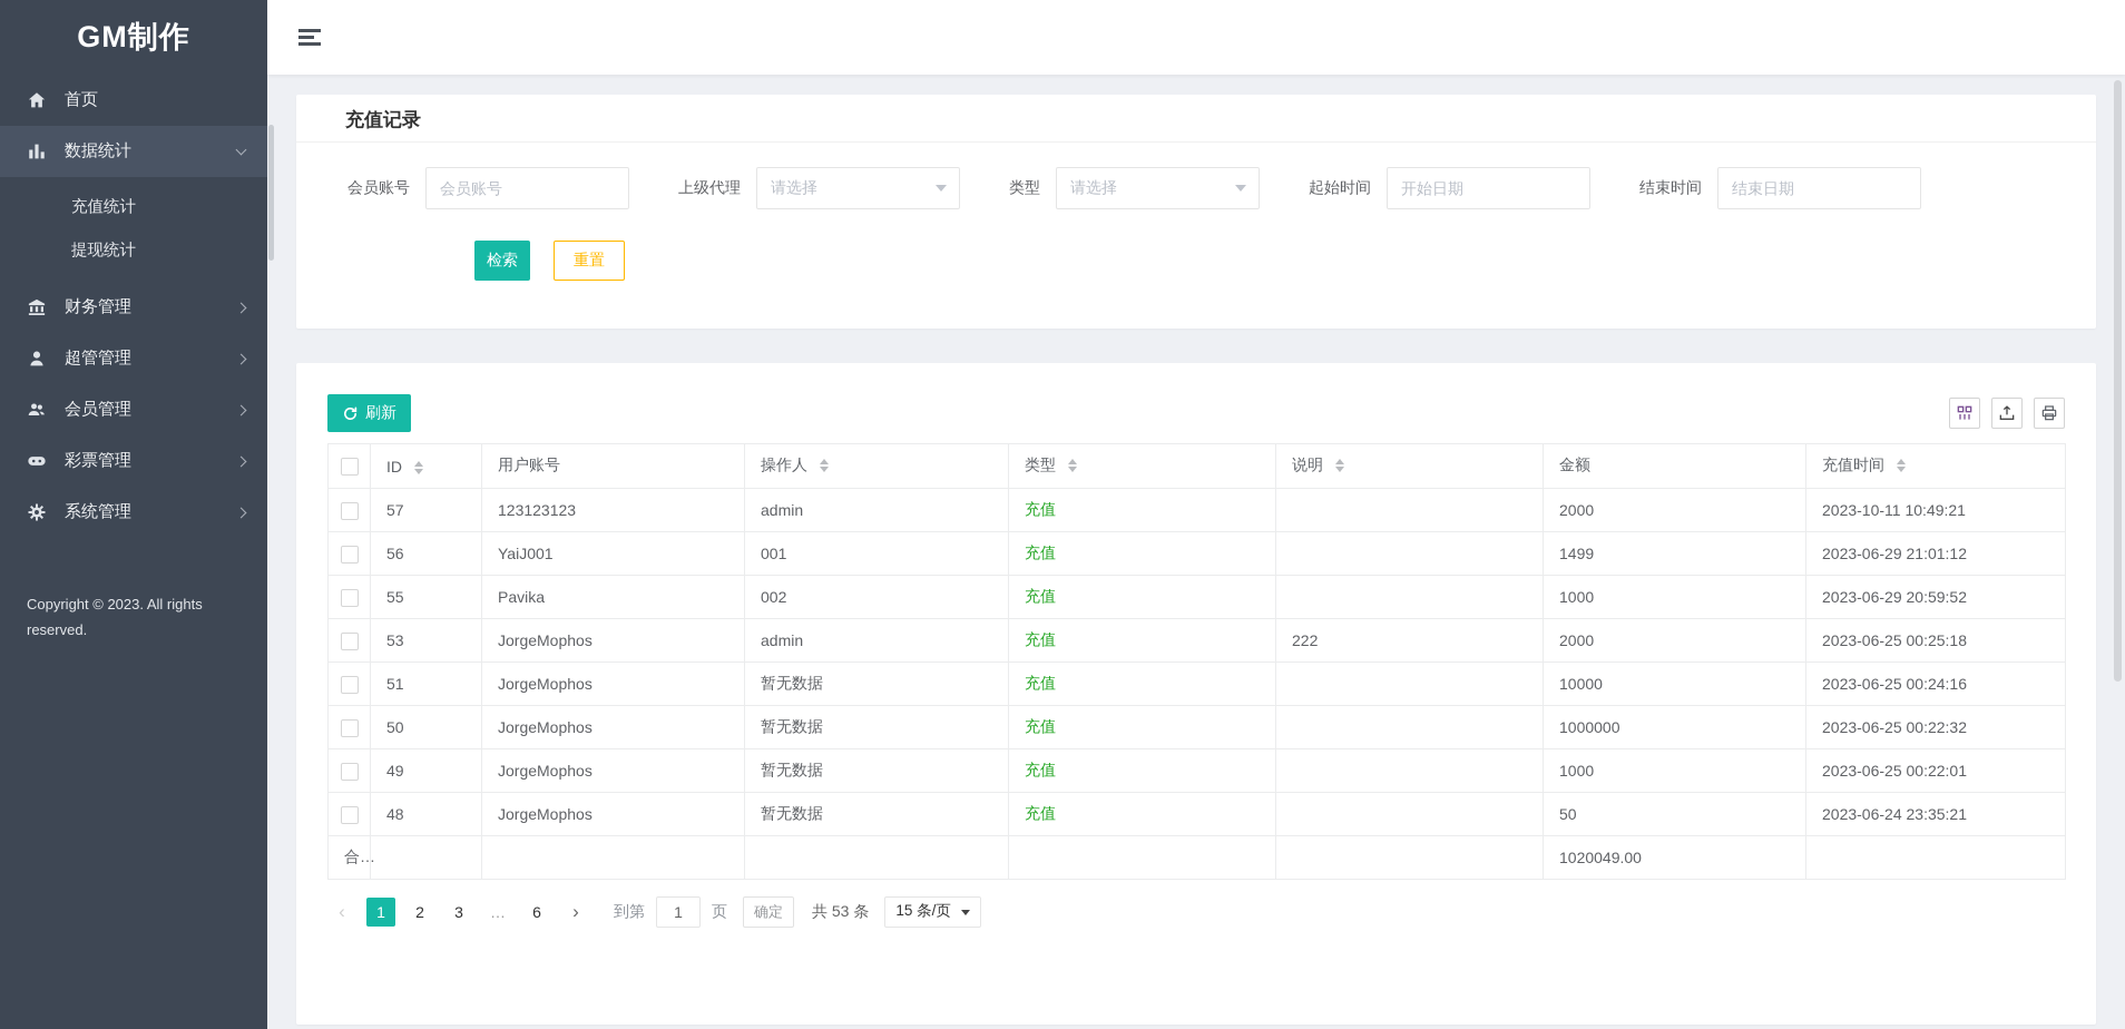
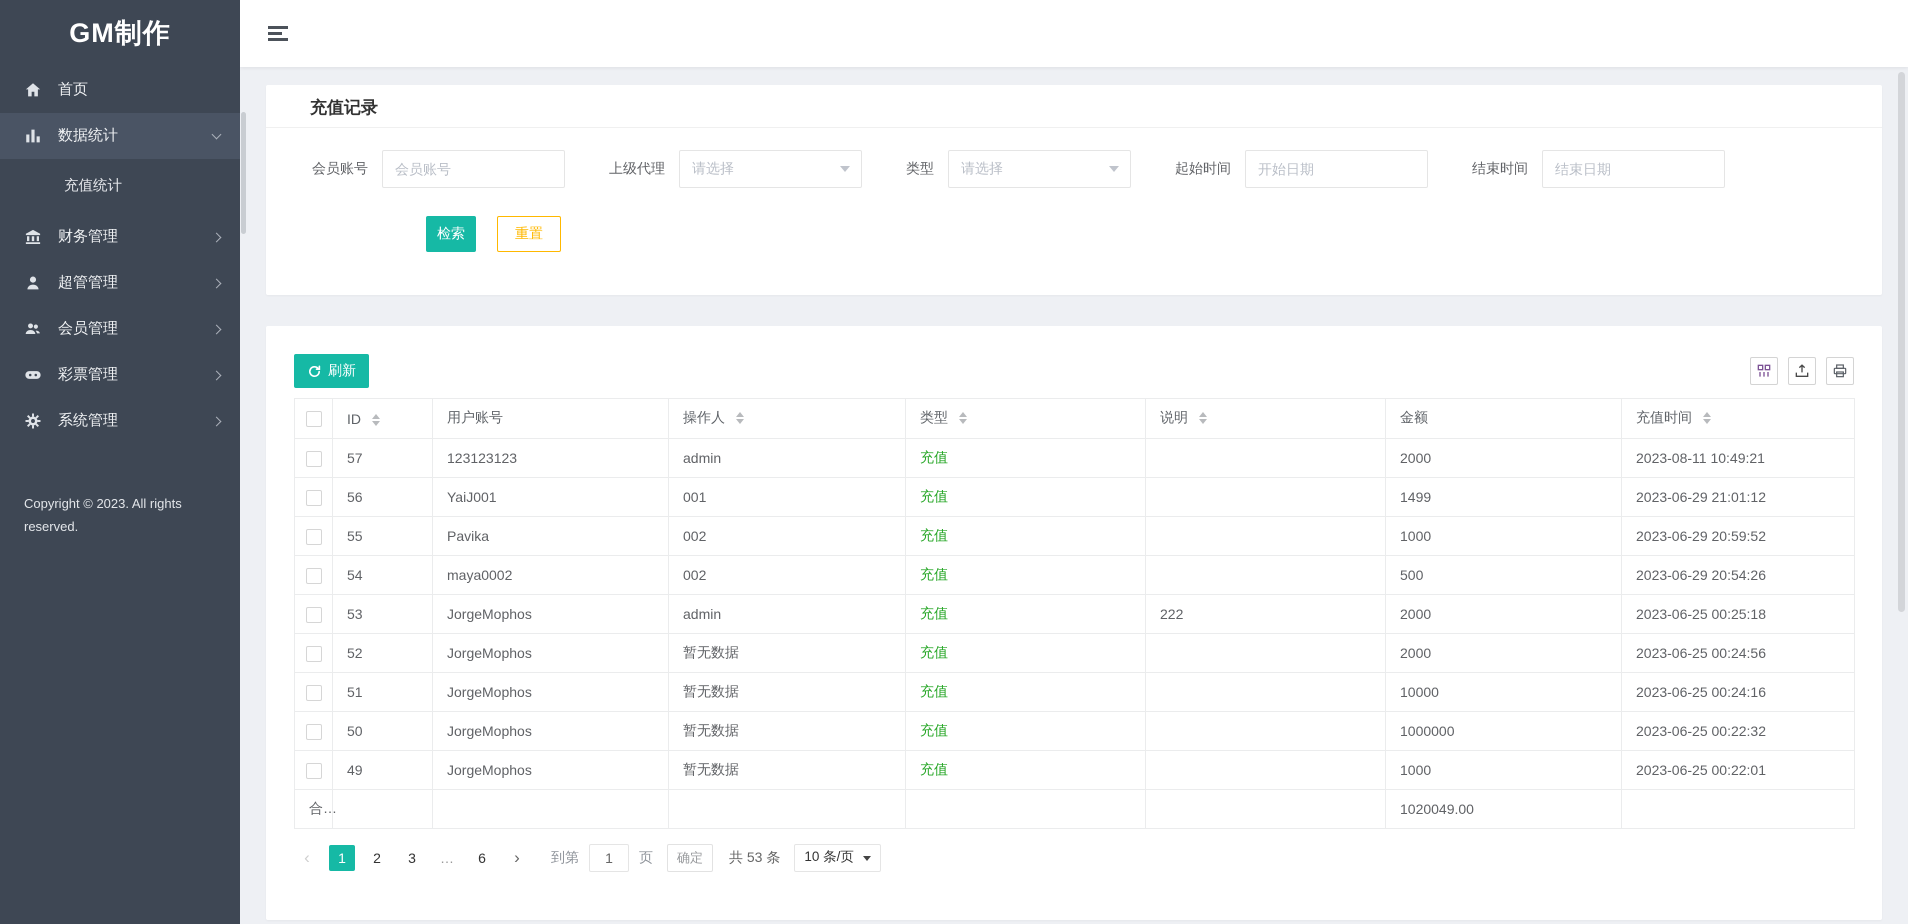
  GM制作
  首页
  数据统计
  充值统计
- 提现统计
  财务管理
  超管管理
  会员管理
  彩票管理
  系统管理
  Copyright © 2023. All rights reserved.
  充值记录
  会员账号
  会员账号
  上级代理
  请选择
  类型
  请选择
  起始时间
  开始日期
  结束时间
  结束日期
  检索
  重置
  刷新
  	ID	用户账号	操作人	类型	说明	金额	充值时间
- 	57	123123123	admin	充值		2000	2023-10-11 10:49:21
+ 	57	123123123	admin	充值		2000	2023-08-11 10:49:21
  	56	YaiJ001	001	充值		1499	2023-06-29 21:01:12
  	55	Pavika	002	充值		1000	2023-06-29 20:59:52
+ 	54	maya0002	002	充值		500	2023-06-29 20:54:26
  	53	JorgeMophos	admin	充值	222	2000	2023-06-25 00:25:18
+ 	52	JorgeMophos	暂无数据	充值		2000	2023-06-25 00:24:56
  	51	JorgeMophos	暂无数据	充值		10000	2023-06-25 00:24:16
  	50	JorgeMophos	暂无数据	充值		1000000	2023-06-25 00:22:32
  	49	JorgeMophos	暂无数据	充值		1000	2023-06-25 00:22:01
- 	48	JorgeMophos	暂无数据	充值		50	2023-06-24 23:35:21
  合…						1020049.00
  ‹
  1
  2
  3
  …
  6
  ›
  到第
  1
  页
  确定
  共 53 条
- 15 条/页
+ 10 条/页
